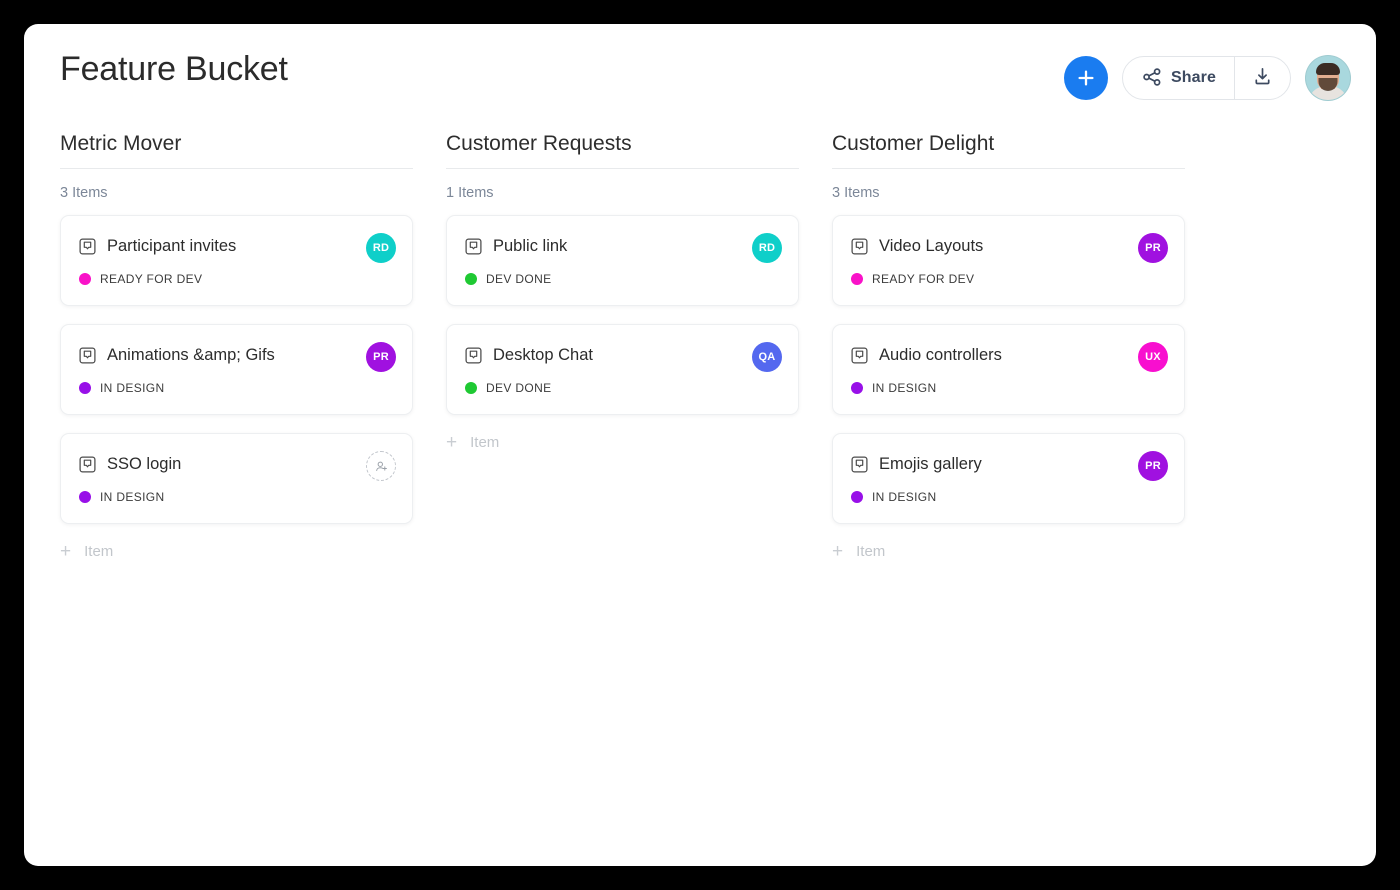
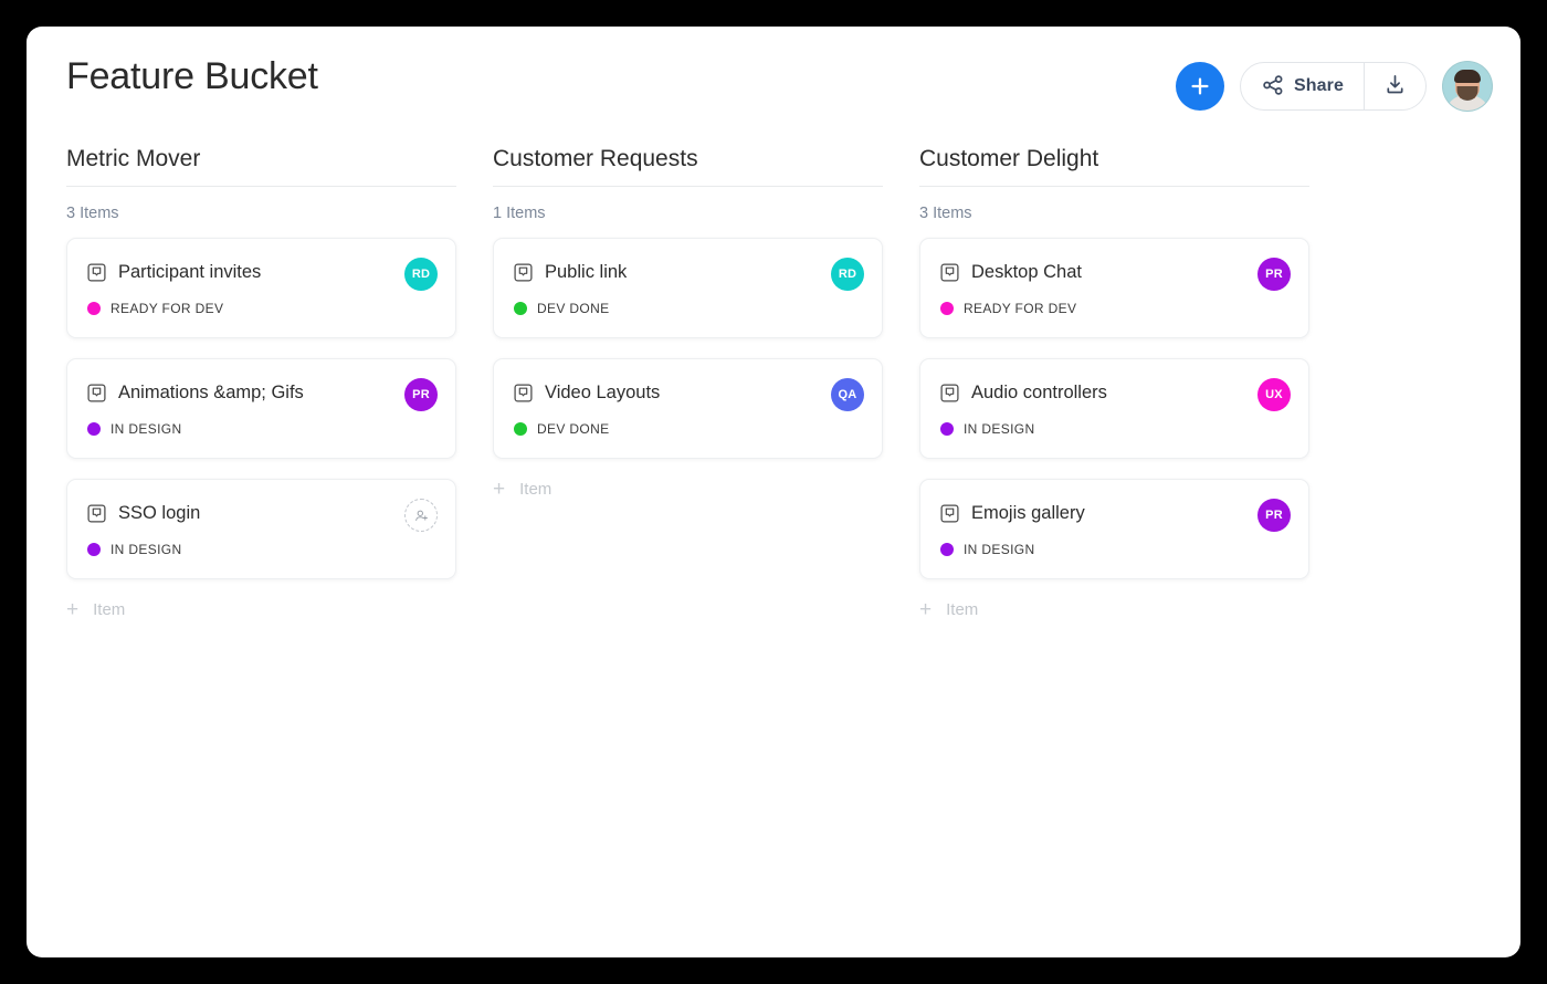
  Feature Bucket
  Share
  Metric Mover
  3 Items
  Participant invites
  READY FOR DEV
  RD
  Animations &amp; Gifs
  IN DESIGN
  PR
  SSO login
  IN DESIGN
  +
  Item
  Customer Requests
  1 Items
  Public link
  DEV DONE
  RD
- Desktop Chat
+ Video Layouts
  DEV DONE
  QA
  +
  Item
  Customer Delight
  3 Items
- Video Layouts
+ Desktop Chat
  READY FOR DEV
  PR
  Audio controllers
  IN DESIGN
  UX
  Emojis gallery
  IN DESIGN
  PR
  +
  Item
